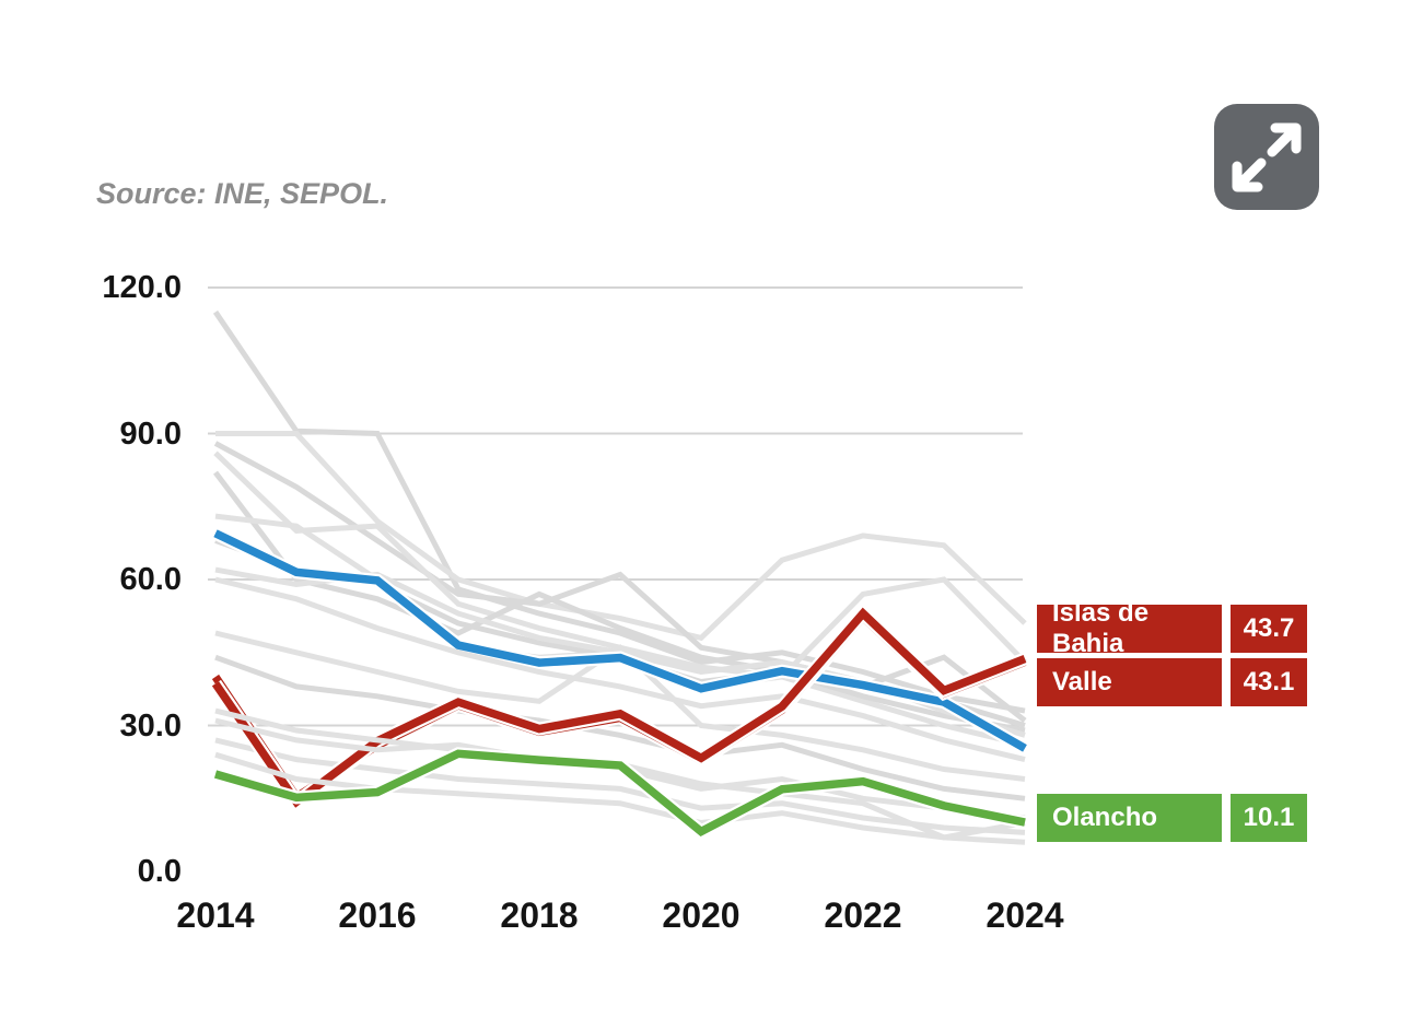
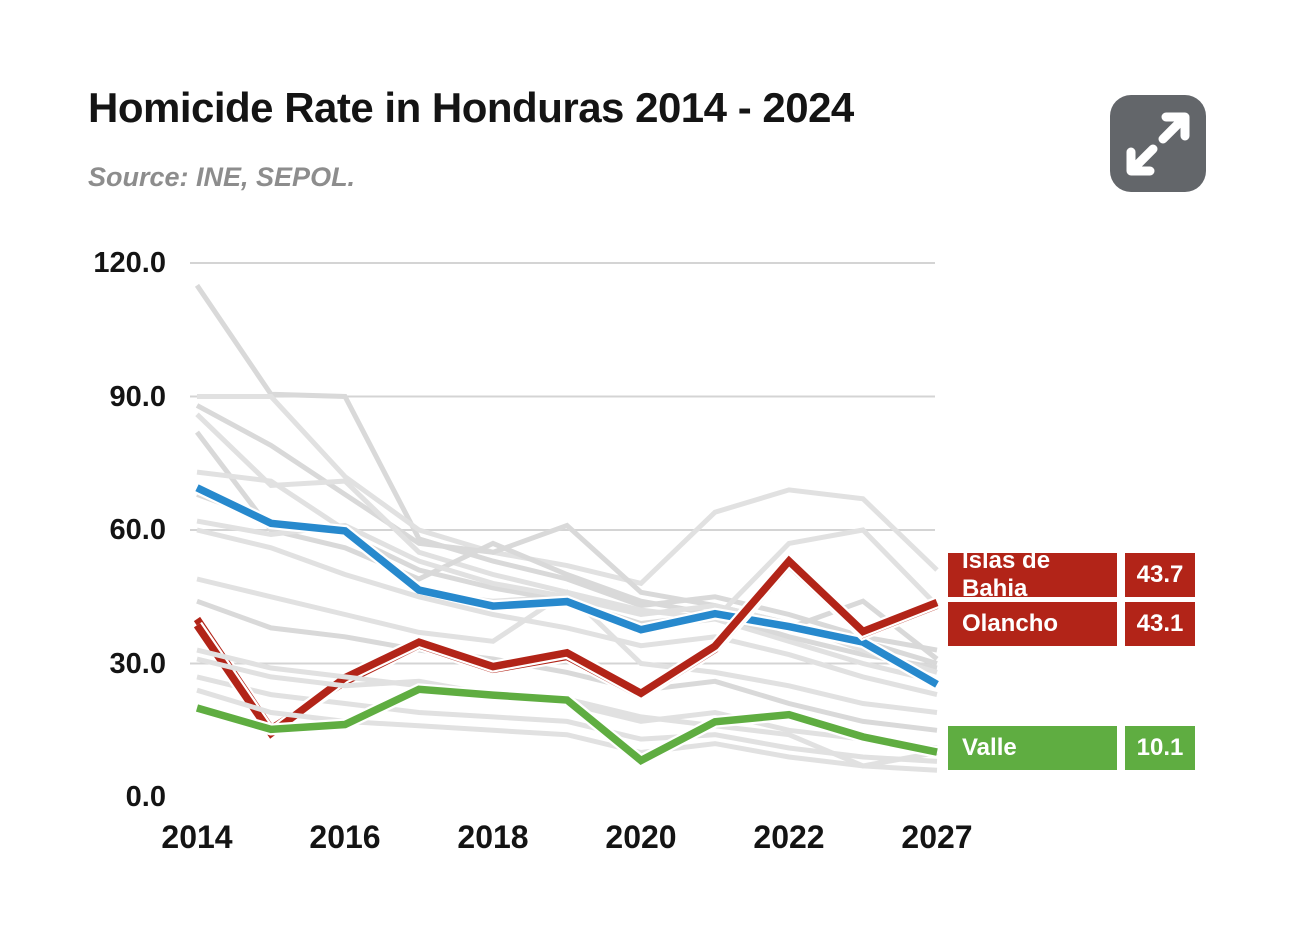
+ Homicide Rate in Honduras 2014 - 2024
  Source: INE, SEPOL.
  120.0
  90.0
  60.0
  30.0
  0.0
  2014
  2016
  2018
  2020
  2022
- 2024
+ 2027
  Islas de Bahia
  43.7
- Valle
+ Olancho
  43.1
- Olancho
+ Valle
  10.1
